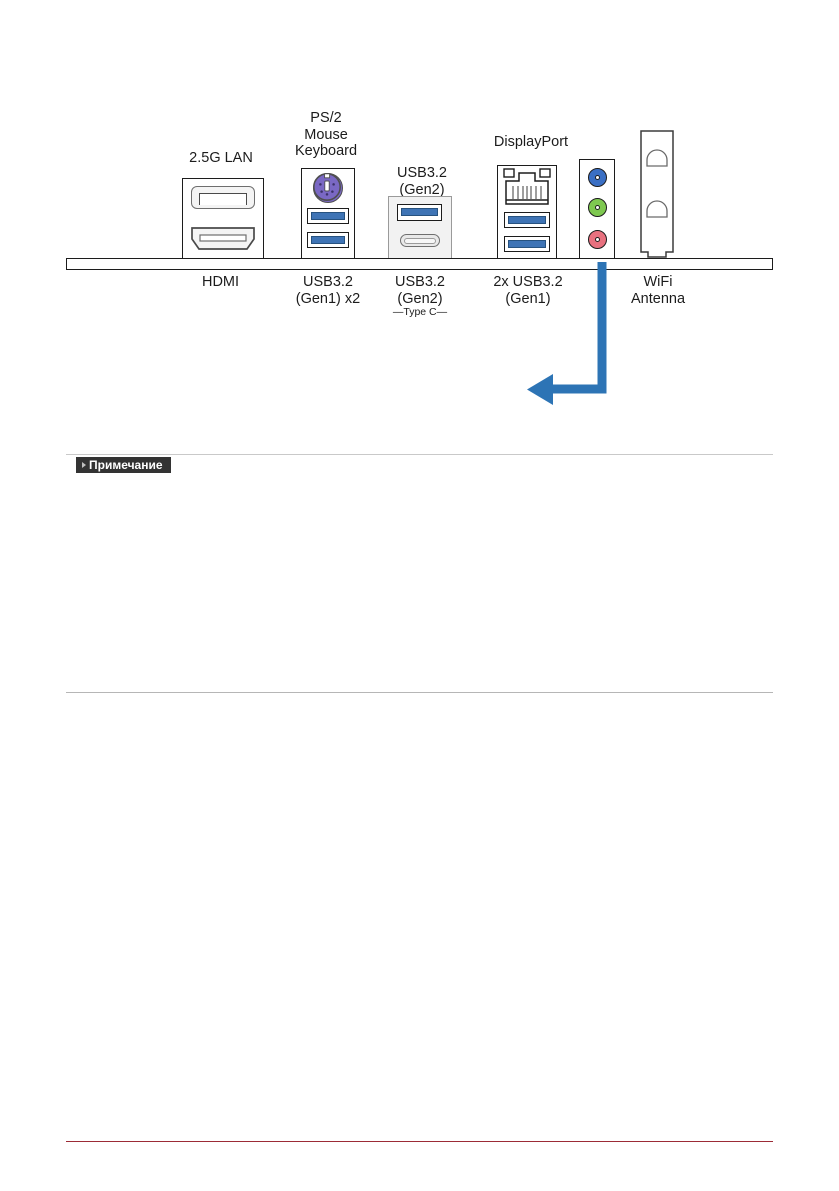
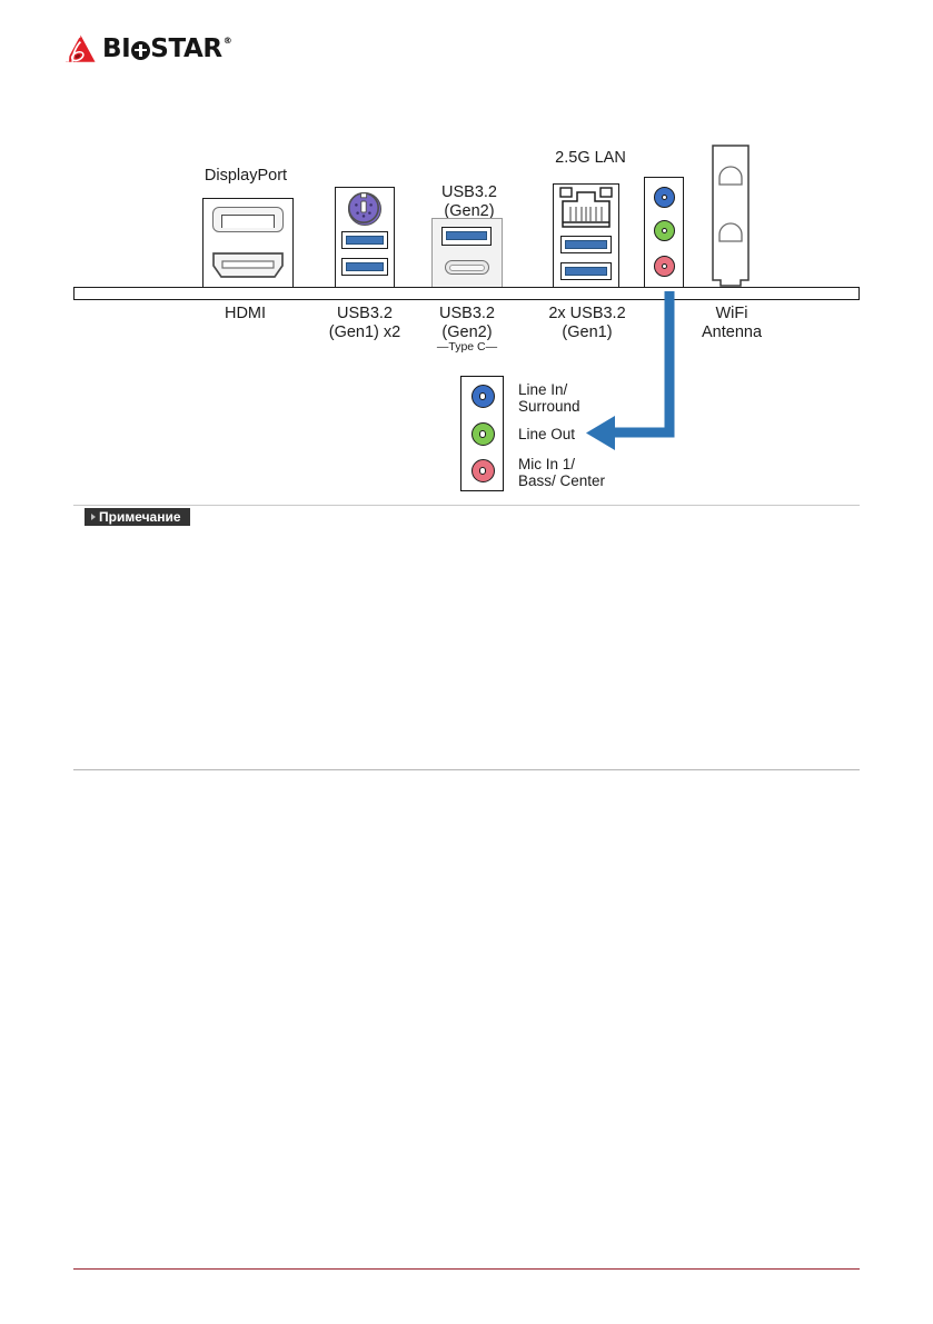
+ BI
+ STAR
+ ®
- 2.5G LAN
+ DisplayPort
- PS/2
- Mouse
- Keyboard
  USB3.2
  (Gen2)
- DisplayPort
+ 2.5G LAN
  HDMI
  USB3.2
  (Gen1) x2
  USB3.2
  (Gen2)
  —Type C—
  2x USB3.2
  (Gen1)
  WiFi
  Antenna
+ Line In/
+ Surround
+ Line Out
+ Mic In 1/
+ Bass/ Center
  Примечание
